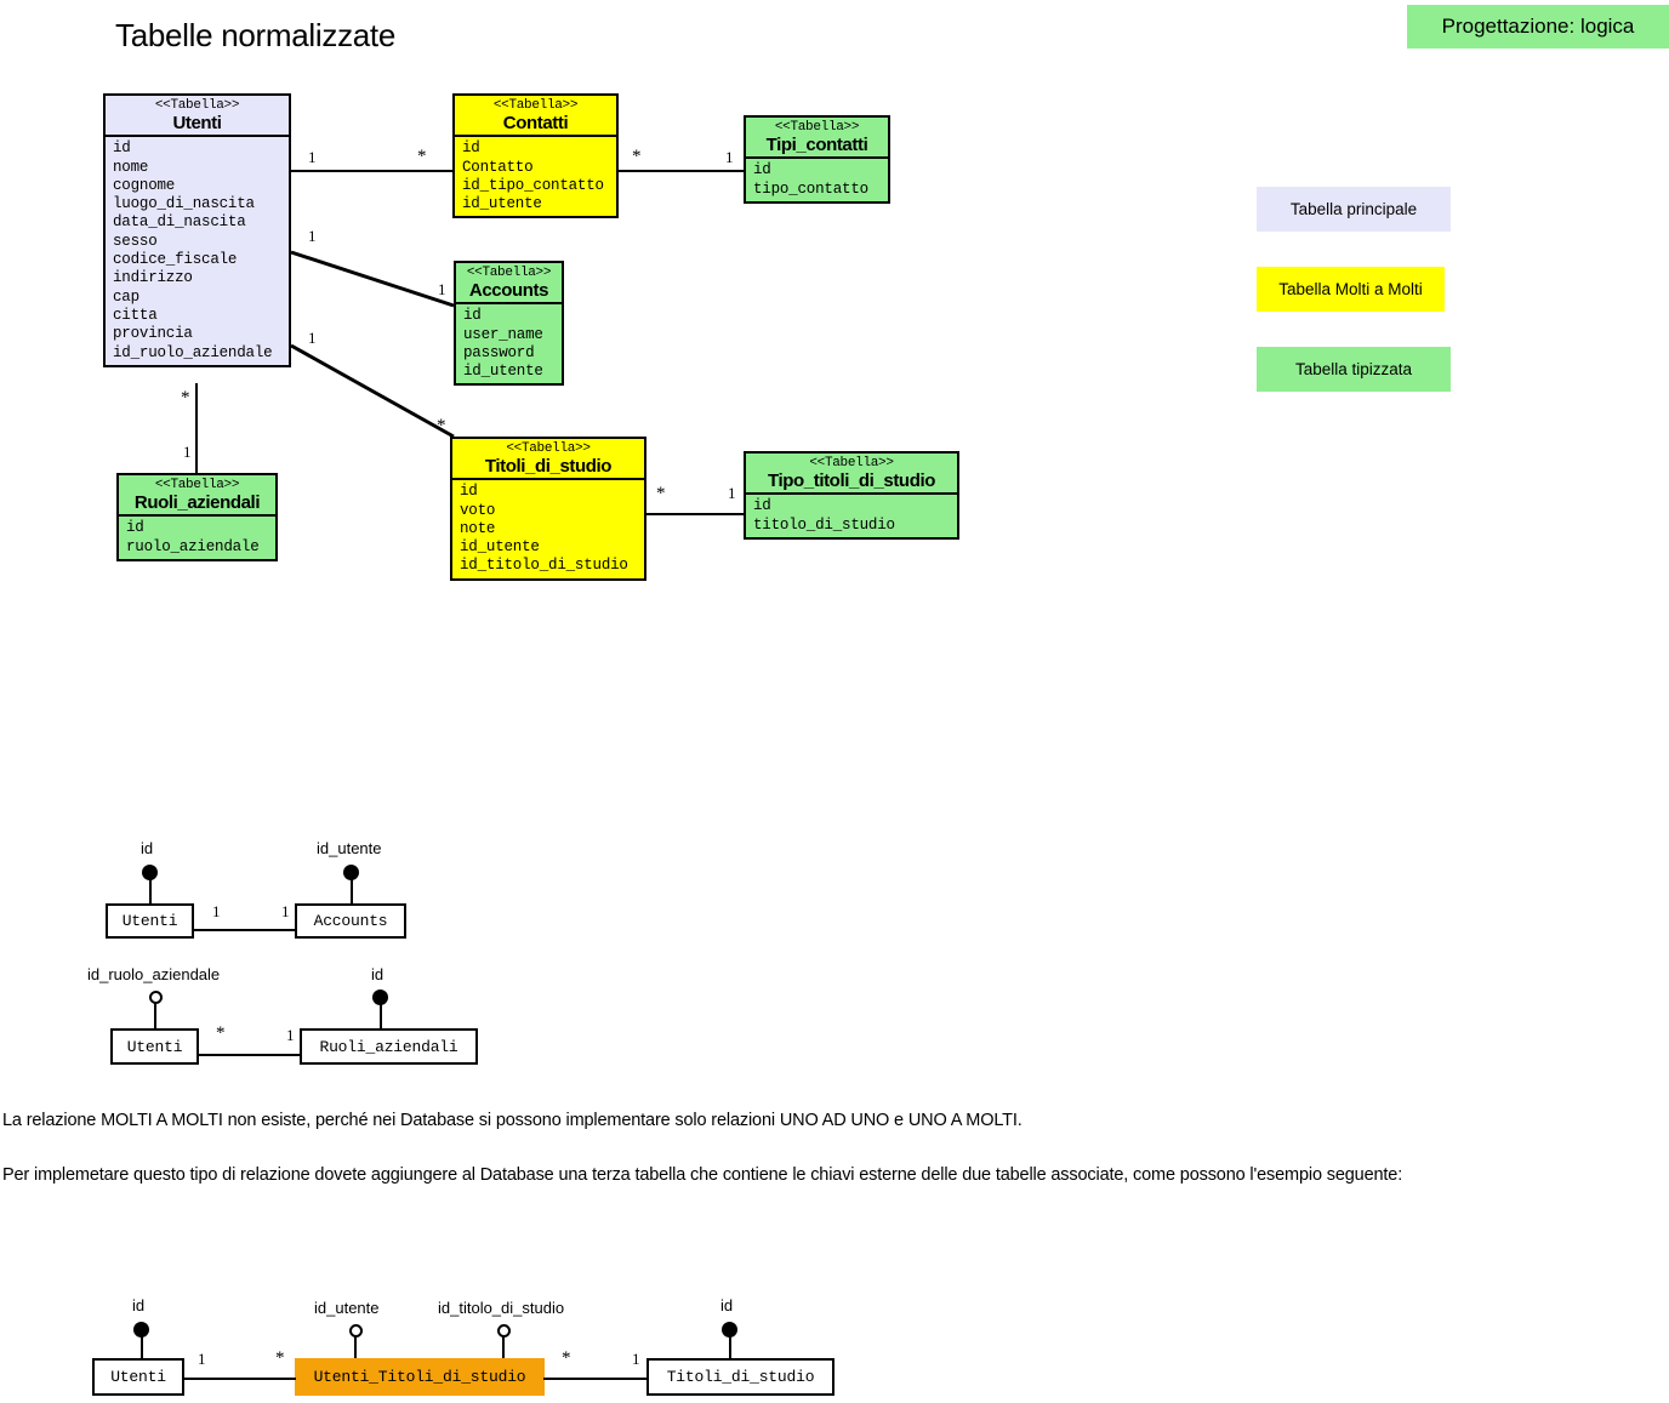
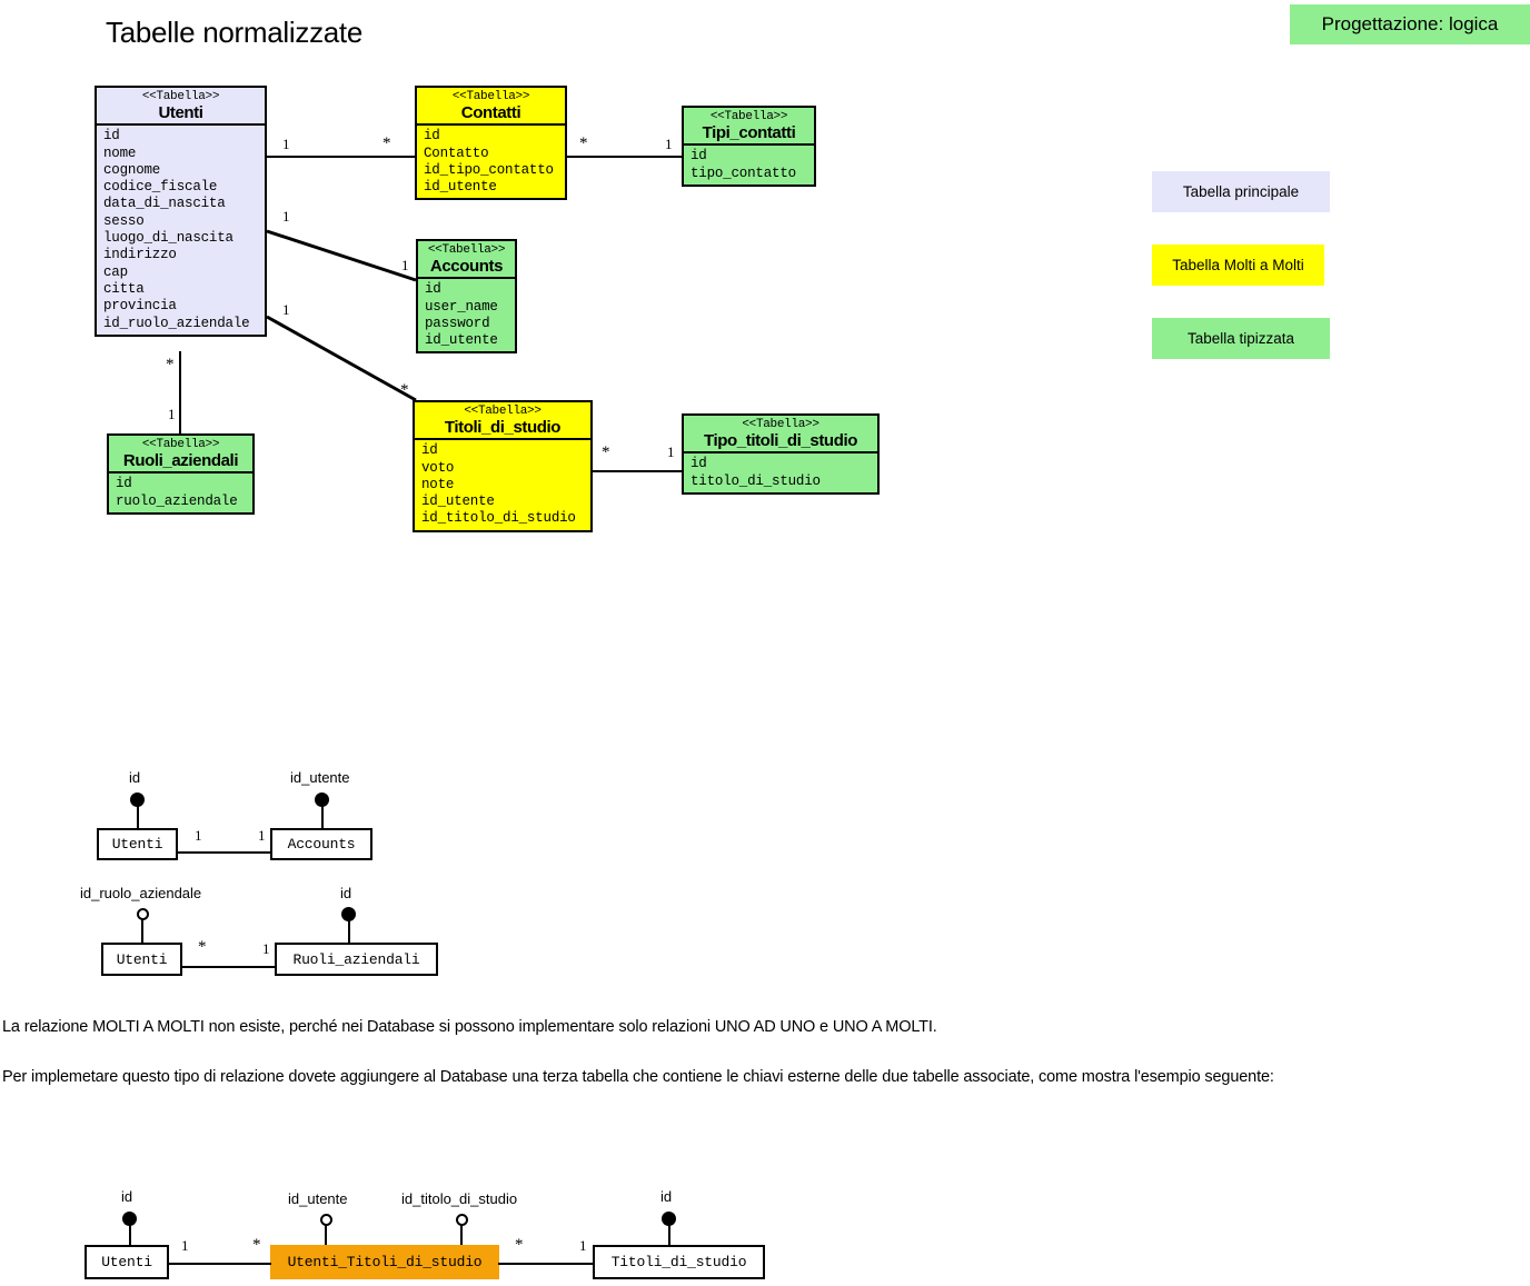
  Tabelle normalizzate
  Progettazione: logica
  Tabella principale
  Tabella Molti a Molti
  Tabella tipizzata
  1
  *
  *
  1
  1
  1
  1
  *
  *
  1
  *
  1
  <<Tabella>>
  Utenti
  id
  nome
  cognome
- luogo_di_nascita
+ codice_fiscale
  data_di_nascita
  sesso
- codice_fiscale
+ luogo_di_nascita
  indirizzo
  cap
  citta
  provincia
  id_ruolo_aziendale
  <<Tabella>>
  Contatti
  id
  Contatto
  id_tipo_contatto
  id_utente
  <<Tabella>>
  Tipi_contatti
  id
  tipo_contatto
  <<Tabella>>
  Accounts
  id
  user_name
  password
  id_utente
  <<Tabella>>
  Ruoli_aziendali
  id
  ruolo_aziendale
  <<Tabella>>
  Titoli_di_studio
  id
  voto
  note
  id_utente
  id_titolo_di_studio
  <<Tabella>>
  Tipo_titoli_di_studio
  id
  titolo_di_studio
  id
  id_utente
  Utenti
  Accounts
  1
  1
  id_ruolo_aziendale
  id
  Utenti
  Ruoli_aziendali
  *
  1
  La relazione MOLTI A MOLTI non esiste, perché nei Database si possono implementare solo relazioni UNO AD UNO e UNO A MOLTI.
- Per implemetare questo tipo di relazione dovete aggiungere al Database una terza tabella che contiene le chiavi esterne delle due tabelle associate, come possono l'esempio seguente:
+ Per implemetare questo tipo di relazione dovete aggiungere al Database una terza tabella che contiene le chiavi esterne delle due tabelle associate, come mostra l'esempio seguente:
  id
  id_utente
  id_titolo_di_studio
  id
  Utenti
  Utenti_Titoli_di_studio
  Titoli_di_studio
  1
  *
  *
  1
